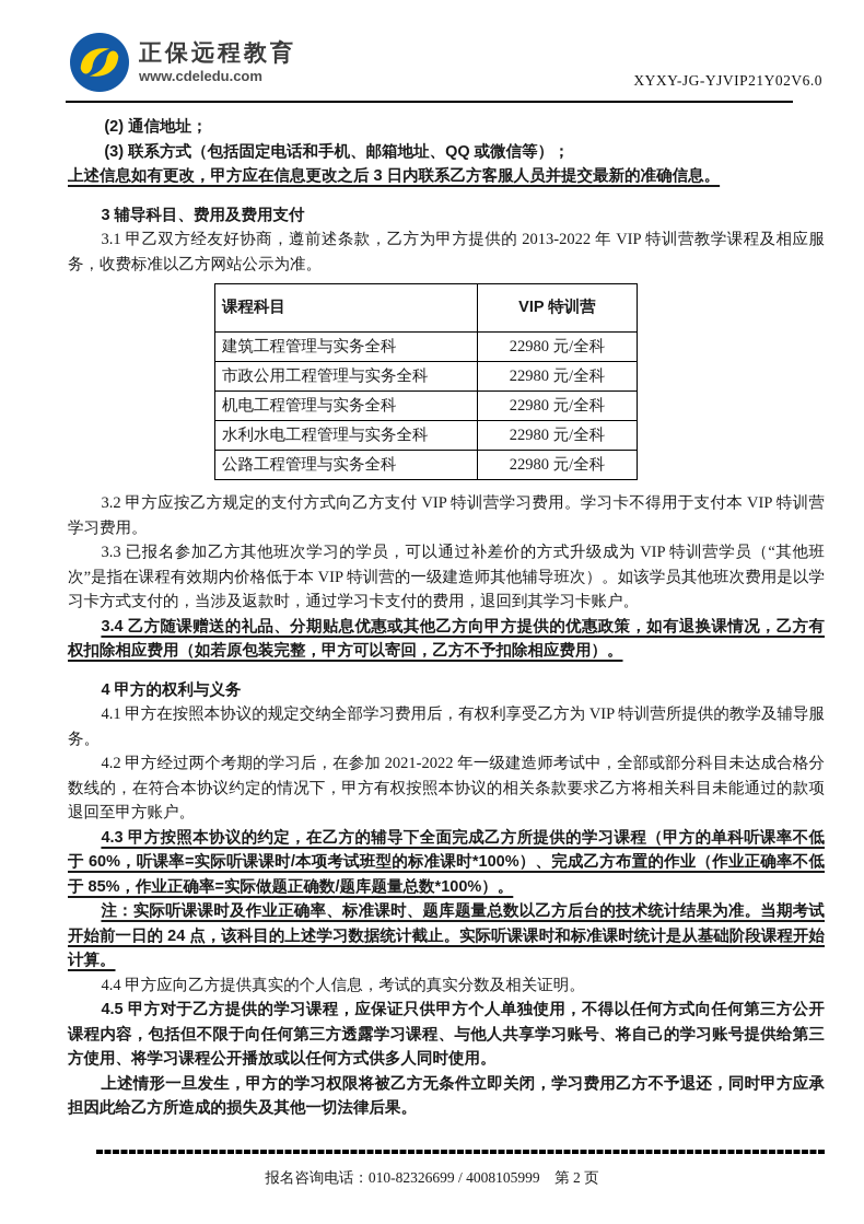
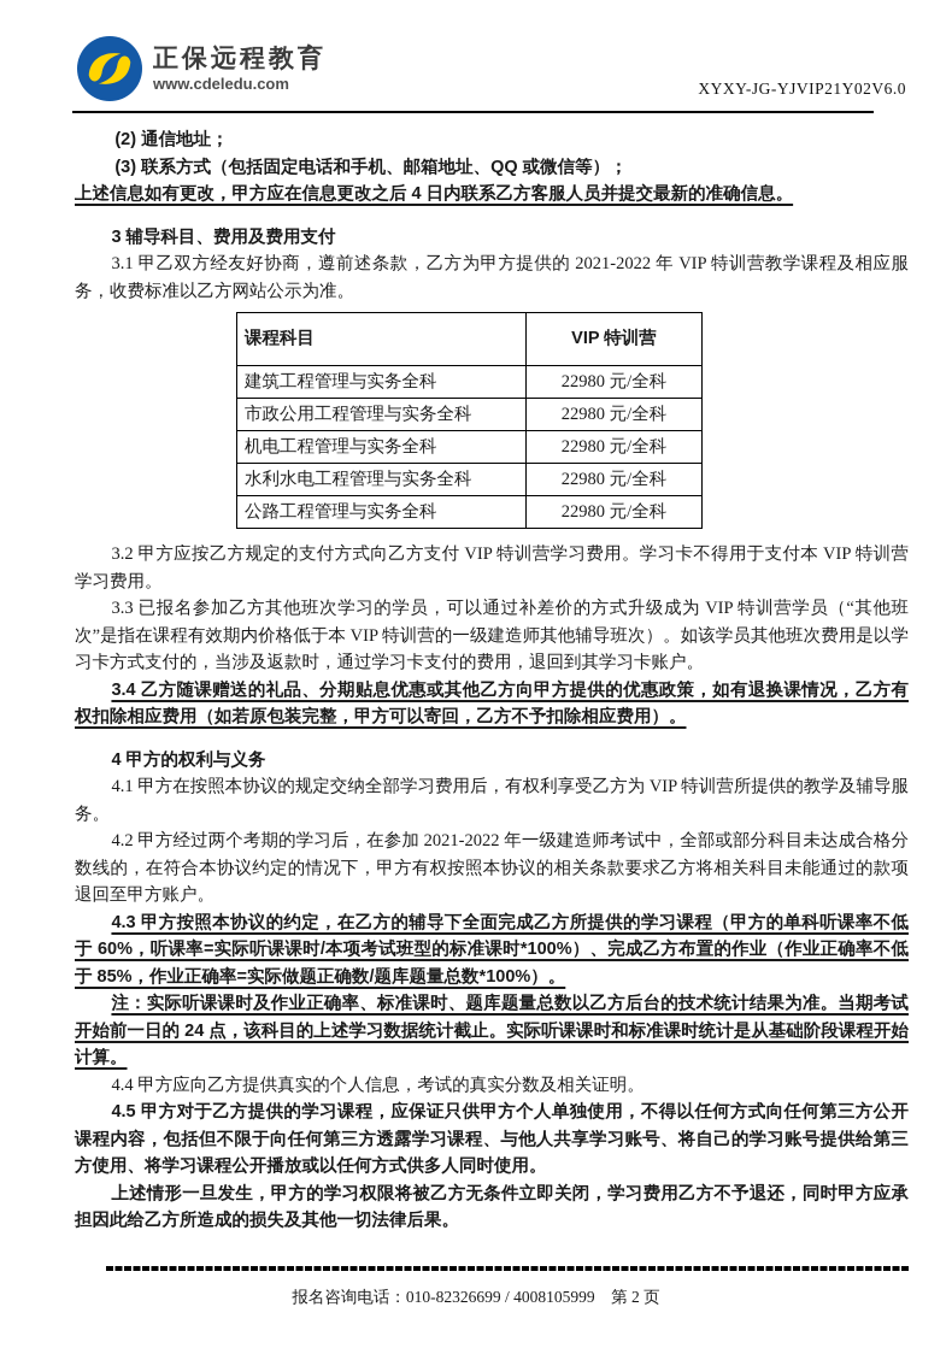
  正保远程教育
  www.cdeledu.com
  XYXY-JG-YJVIP21Y02V6.0
  (2) 通信地址；
  (3) 联系方式（包括固定电话和手机、邮箱地址、QQ 或微信等）；
- 上述信息如有更改，甲方应在信息更改之后 3 日内联系乙方客服人员并提交最新的准确信息。
+ 上述信息如有更改，甲方应在信息更改之后 4 日内联系乙方客服人员并提交最新的准确信息。
  3 辅导科目、费用及费用支付
- 3.1 甲乙双方经友好协商，遵前述条款，乙方为甲方提供的 2013-2022 年 VIP 特训营教学课程及相应服务，收费标准以乙方网站公示为准。
+ 3.1 甲乙双方经友好协商，遵前述条款，乙方为甲方提供的 2021-2022 年 VIP 特训营教学课程及相应服务，收费标准以乙方网站公示为准。
  课程科目	VIP 特训营
  建筑工程管理与实务全科	22980 元/全科
  市政公用工程管理与实务全科	22980 元/全科
  机电工程管理与实务全科	22980 元/全科
  水利水电工程管理与实务全科	22980 元/全科
  公路工程管理与实务全科	22980 元/全科
  3.2 甲方应按乙方规定的支付方式向乙方支付 VIP 特训营学习费用。学习卡不得用于支付本 VIP 特训营学习费用。
  3.3 已报名参加乙方其他班次学习的学员，可以通过补差价的方式升级成为 VIP 特训营学员（“其他班次”是指在课程有效期内价格低于本 VIP 特训营的一级建造师其他辅导班次）。如该学员其他班次费用是以学习卡方式支付的，当涉及返款时，通过学习卡支付的费用，退回到其学习卡账户。
  3.4 乙方随课赠送的礼品、分期贴息优惠或其他乙方向甲方提供的优惠政策，如有退换课情况，乙方有权扣除相应费用（如若原包装完整，甲方可以寄回，乙方不予扣除相应费用）。
  4 甲方的权利与义务
  4.1 甲方在按照本协议的规定交纳全部学习费用后，有权利享受乙方为 VIP 特训营所提供的教学及辅导服务。
  4.2 甲方经过两个考期的学习后，在参加 2021-2022 年一级建造师考试中，全部或部分科目未达成合格分数线的，在符合本协议约定的情况下，甲方有权按照本协议的相关条款要求乙方将相关科目未能通过的款项退回至甲方账户。
  4.3 甲方按照本协议的约定，在乙方的辅导下全面完成乙方所提供的学习课程（甲方的单科听课率不低于 60%，听课率=实际听课课时/本项考试班型的标准课时*100%）、完成乙方布置的作业（作业正确率不低于 85%，作业正确率=实际做题正确数/题库题量总数*100%）。
  注：实际听课课时及作业正确率、标准课时、题库题量总数以乙方后台的技术统计结果为准。当期考试开始前一日的 24 点，该科目的上述学习数据统计截止。实际听课课时和标准课时统计是从基础阶段课程开始计算。
  4.4 甲方应向乙方提供真实的个人信息，考试的真实分数及相关证明。
  4.5 甲方对于乙方提供的学习课程，应保证只供甲方个人单独使用，不得以任何方式向任何第三方公开课程内容，包括但不限于向任何第三方透露学习课程、与他人共享学习账号、将自己的学习账号提供给第三方使用、将学习课程公开播放或以任何方式供多人同时使用。
  上述情形一旦发生，甲方的学习权限将被乙方无条件立即关闭，学习费用乙方不予退还，同时甲方应承担因此给乙方所造成的损失及其他一切法律后果。
  报名咨询电话：010-82326699 / 4008105999 第 2 页
